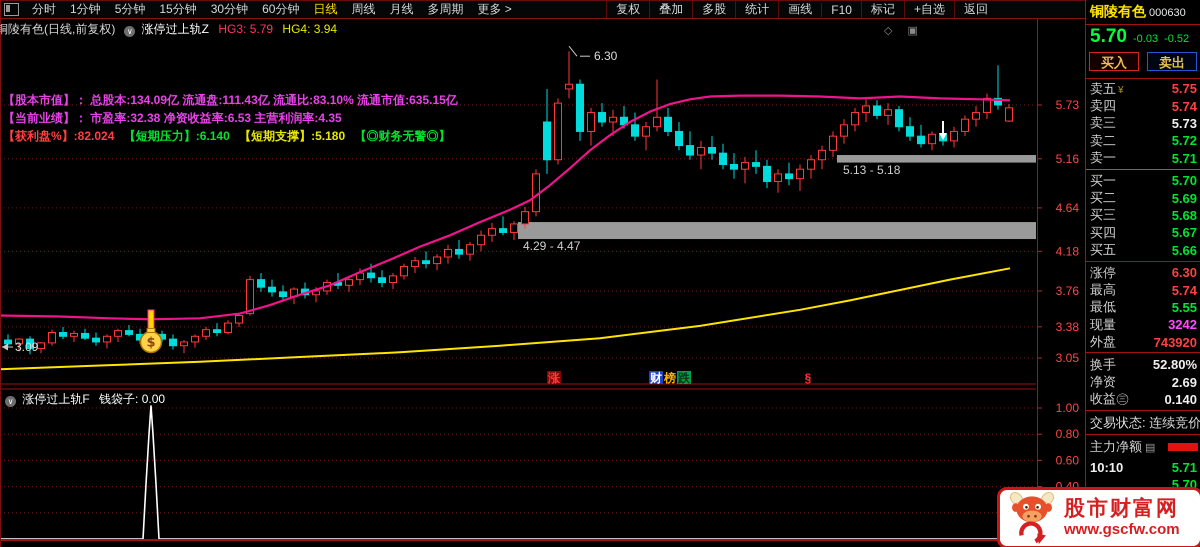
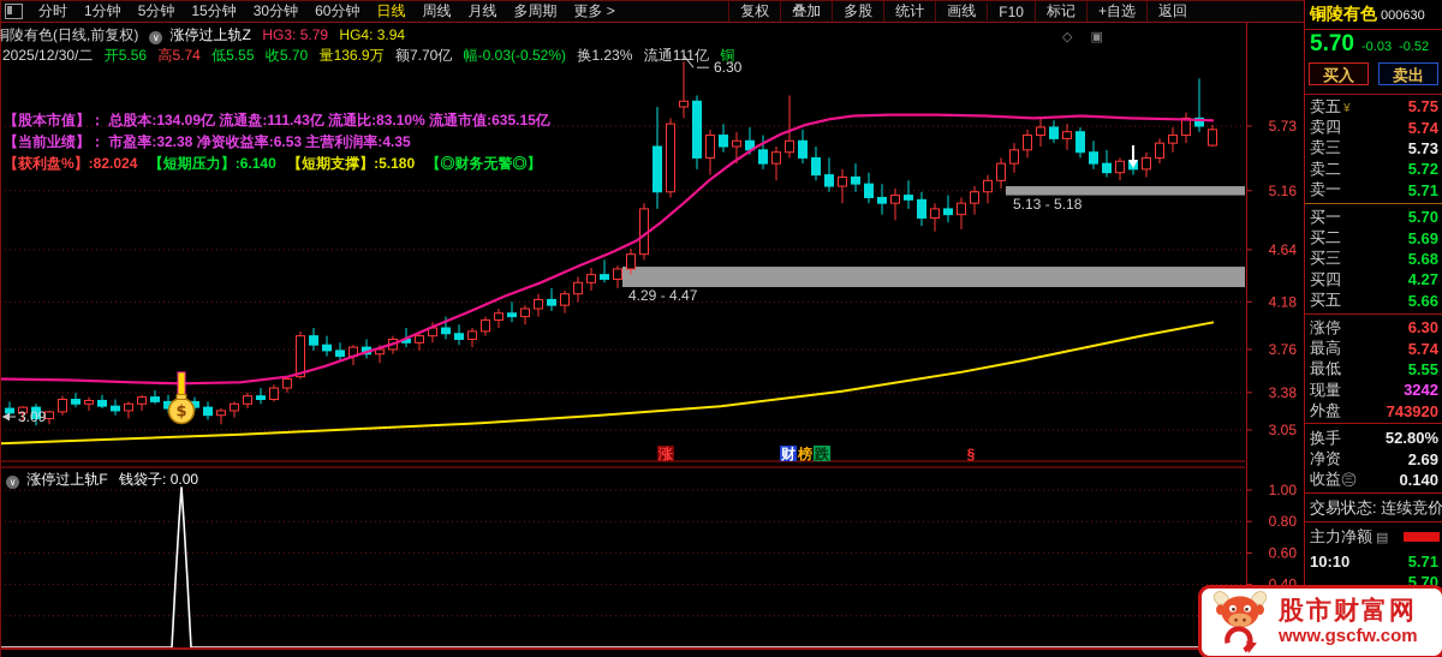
  分时
  1分钟
  5分钟
  15分钟
  30分钟
  60分钟
  日线
  周线
  月线
  多周期
  更多 >
  复权
  叠加
  多股
  统计
  画线
  F10
  标记
  +自选
  返回
  5.73
  5.16
  4.64
  4.18
  3.76
  3.38
  3.05
  4.29 - 4.47
  5.13 - 5.18
  $
  6.30
  3.09
  涨
  财
  榜
  跌
  §
  1.00
  0.80
  0.60
  铜陵有色(日线,前复权) ∨ 涨停过上轨Z HG3: 5.79 HG4: 3.94
+ 2025/12/30/二 开5.56 高5.74 低5.55 收5.70 量136.9万 额7.70亿 幅-0.03(-0.52%) 换1.23% 流通111亿 铜
  【股本市值】： 总股本:134.09亿 流通盘:111.43亿 流通比:83.10% 流通市值:635.15亿
  【当前业绩】： 市盈率:32.38 净资收益率:6.53 主营利润率:4.35
  【获利盘%】:82.024 【短期压力】:6.140 【短期支撑】:5.180 【◎财务无警◎】
  ◇ ▣
  ∨ 涨停过上轨F 钱袋子: 0.00
  铜陵有色 000630
  5.70
  -0.03
  -0.52
  买入
  卖出
  卖五 ¥
  5.75
  卖四
  5.74
  卖三
  5.73
  卖二
  5.72
  卖一
  5.71
  买一
  5.70
  买二
  5.69
  买三
  5.68
  买四
- 5.67
+ 4.27
  买五
  5.66
  涨停
  6.30
  最高
  5.74
  最低
  5.55
  现量
  3242
  外盘
  743920
  换手
  52.80%
  净资
  2.69
  收益㊂
  0.140
  交易状态: 连续竞价
  主力净额
  ▤
  10:10
  5.71
  5.70
  股市财富网
  www.gscfw.com
